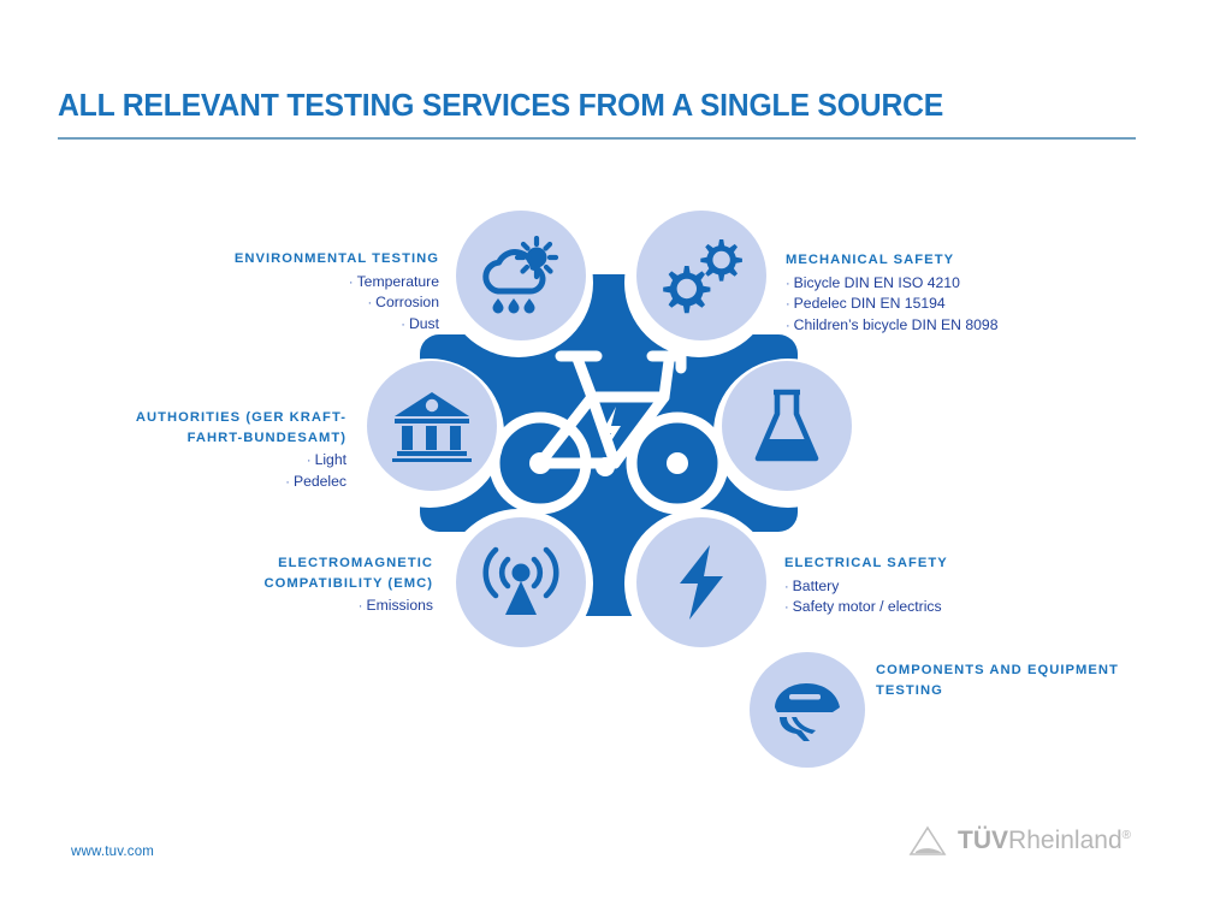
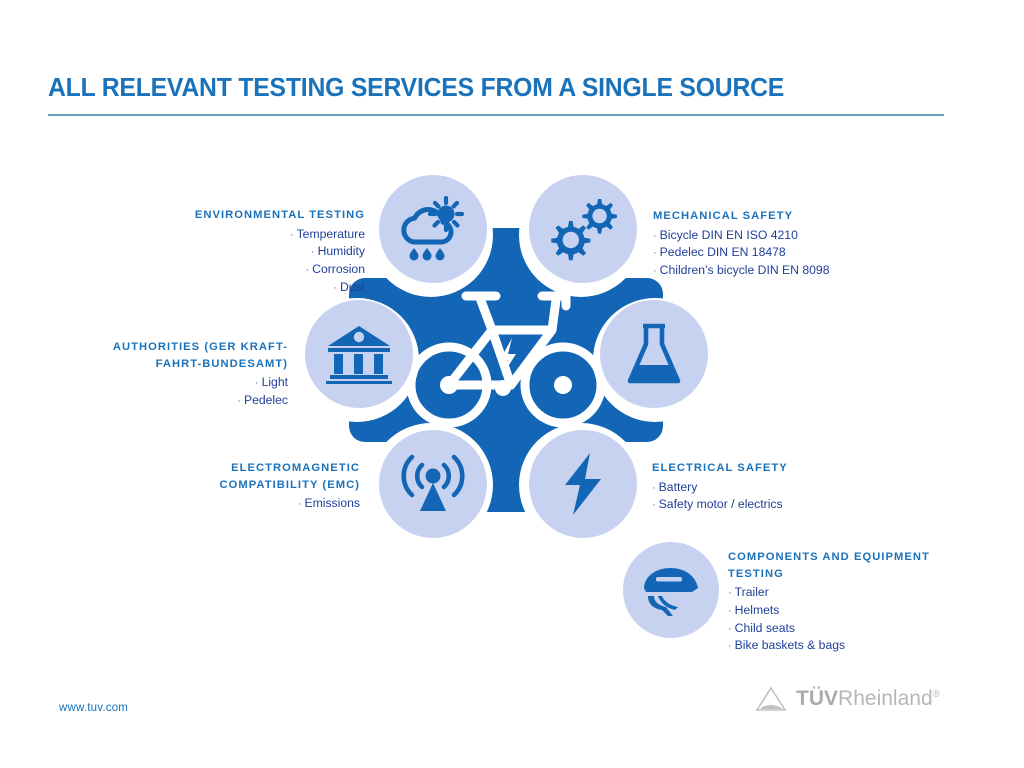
  ALL RELEVANT TESTING SERVICES FROM A SINGLE SOURCE
  ENVIRONMENTAL TESTING
  · Temperature
+ · Humidity
  · Corrosion
  · Dust
  MECHANICAL SAFETY
  · Bicycle DIN EN ISO 4210
- · Pedelec DIN EN 15194
+ · Pedelec DIN EN 18478
  · Children’s bicycle DIN EN 8098
  AUTHORITIES (GER KRAFT-
  FAHRT-BUNDESAMT)
  · Light
  · Pedelec
  ELECTROMAGNETIC
  COMPATIBILITY (EMC)
  · Emissions
  ELECTRICAL SAFETY
  · Battery
  · Safety motor / electrics
  COMPONENTS AND EQUIPMENT
  TESTING
+ · Trailer
+ · Helmets
+ · Child seats
+ · Bike baskets & bags
  www.tuv.com
  TÜVRheinland®
